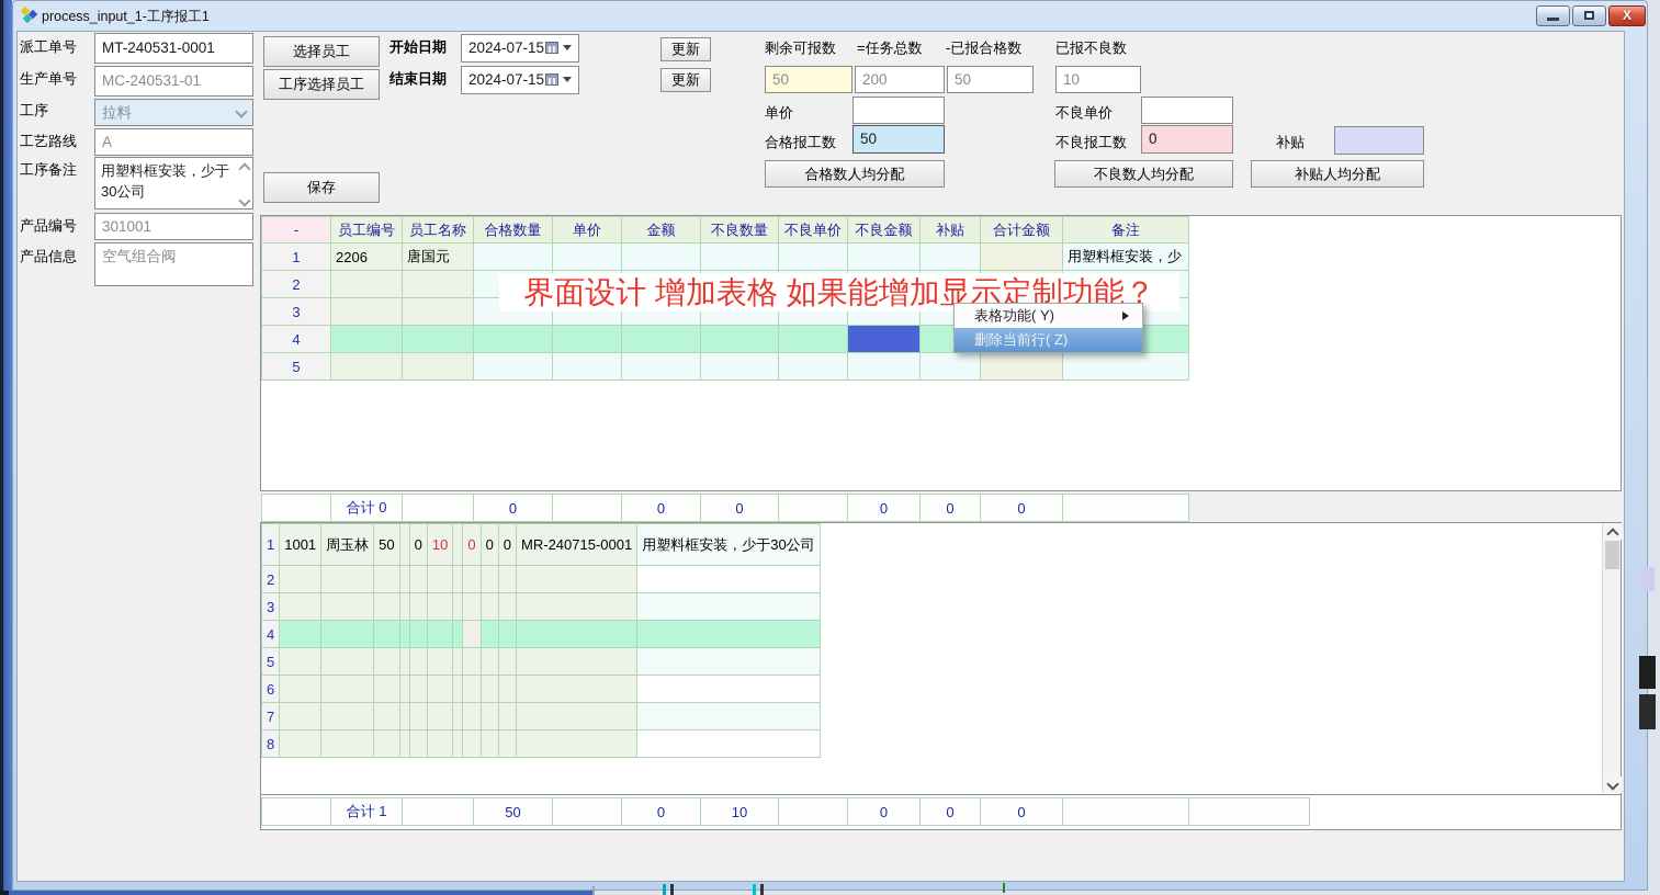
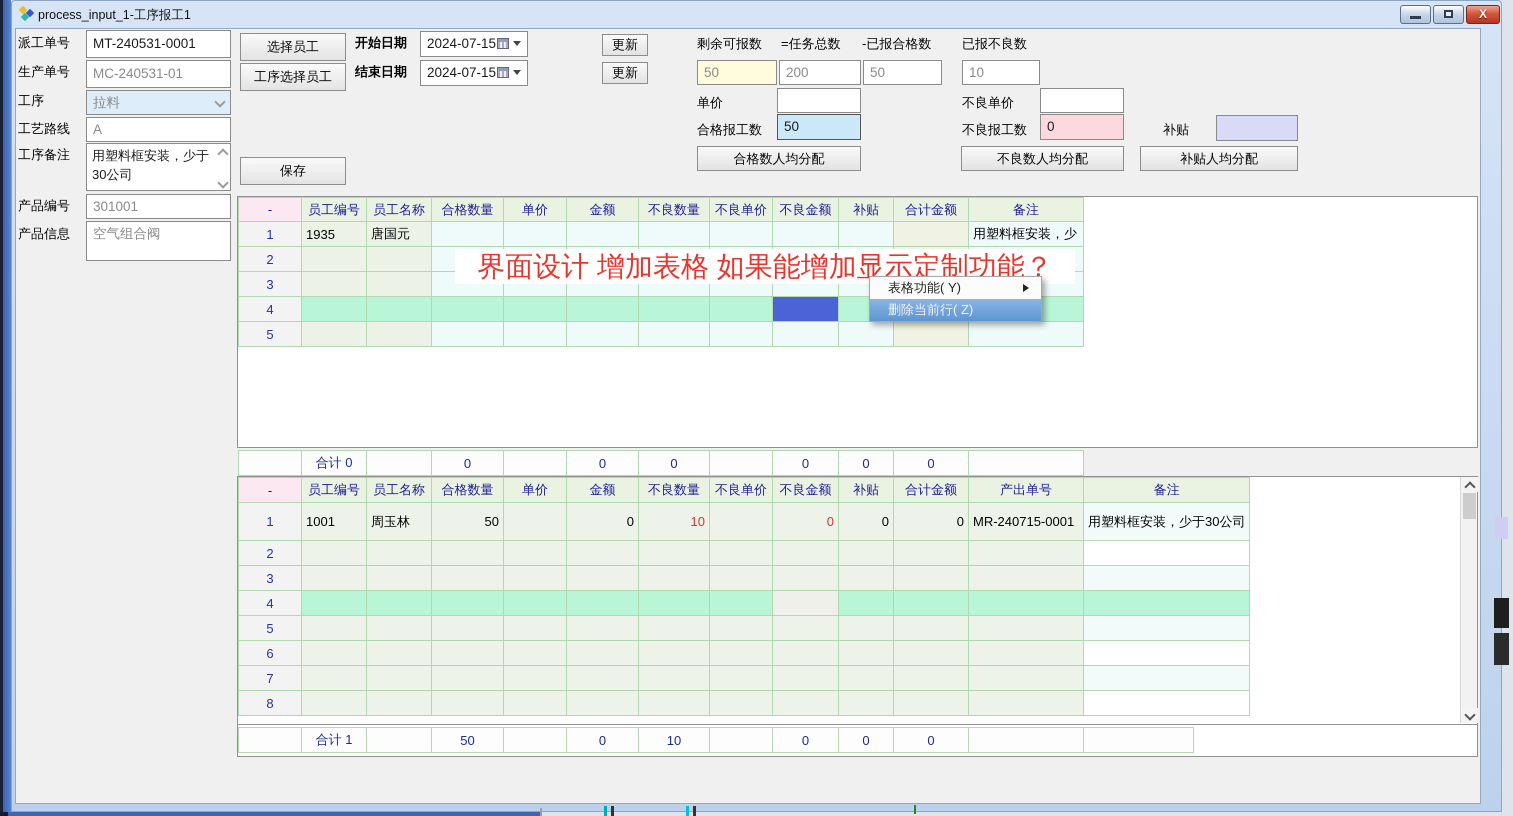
  process_input_1-工序报工1
  X
  派工单号
  生产单号
  工序
  工艺路线
  工序备注
  产品编号
  产品信息
  MT-240531-0001
  MC-240531-01
  拉料
  A
  用塑料框安装，少于30公司
  301001
  空气组合阀
  选择员工
  工序选择员工
  保存
  开始日期
  结束日期
  2024-07-15
  2024-07-15
  更新
  更新
  剩余可报数
  =任务总数
  -已报合格数
  已报不良数
  50
  200
  50
  10
  单价
  不良单价
  合格报工数
  50
  不良报工数
  0
  补贴
  合格数人均分配
  不良数人均分配
  补贴人均分配
  -	员工编号	员工名称	合格数量	单价	金额	不良数量	不良单价	不良金额	补贴	合计金额	备注
- 1	2206	唐国元									用塑料框安装，少
+ 1	1935	唐国元									用塑料框安装，少
  2
  3
  4
  5
  	合计 0		0		0	0		0	0	0
  界面设计 增加表格 如果能增加显示定制功能？
  表格功能( Y)
  删除当前行( Z)
+ -	员工编号	员工名称	合格数量	单价	金额	不良数量	不良单价	不良金额	补贴	合计金额	产出单号	备注
  1	1001	周玉林	50		0	10		0	0	0	MR-240715-0001	用塑料框安装，少于30公司
  2
  3
  4
  5
  6
  7
  8
  	合计 1		50		0	10		0	0	0
